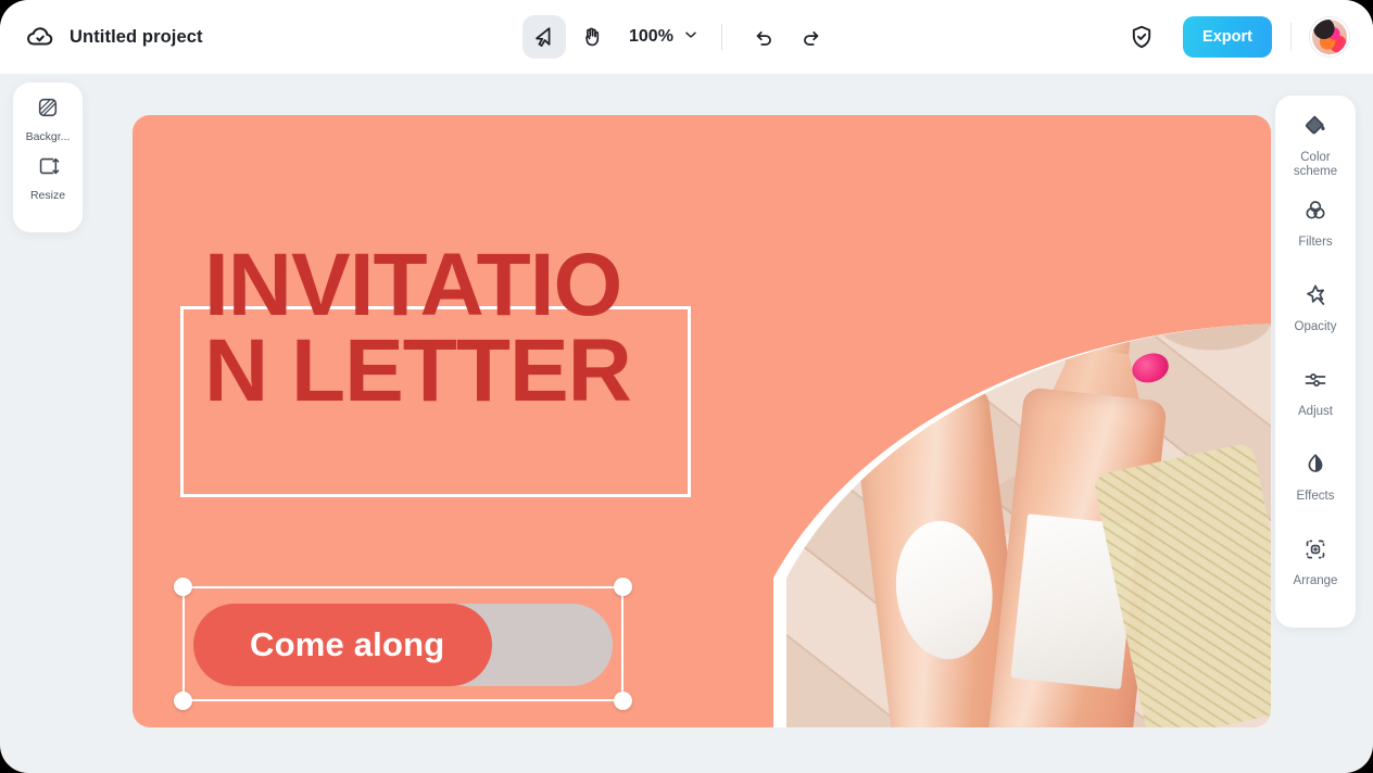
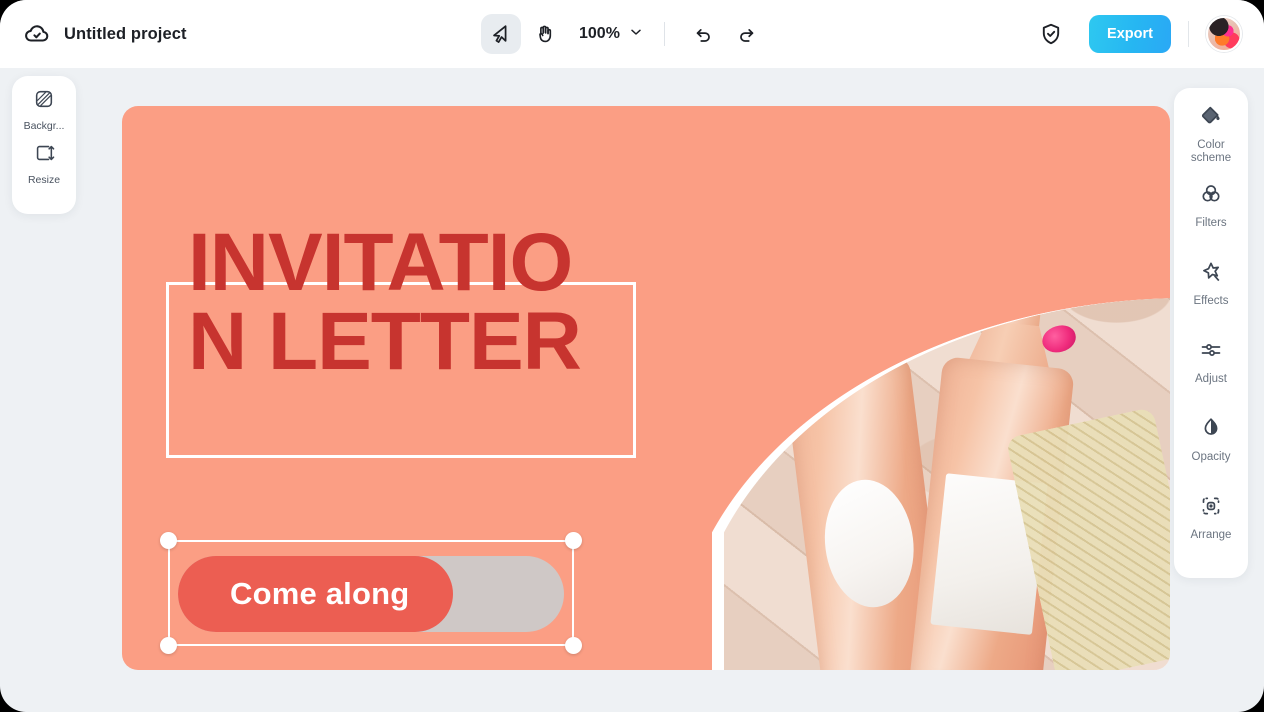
  Untitled project
  100%
  Export
  Backgr...
  Resize
  Color
  scheme
  Filters
- Opacity
+ Effects
  Adjust
- Effects
+ Opacity
  Arrange
  INVITATION LETTER
  Come along
